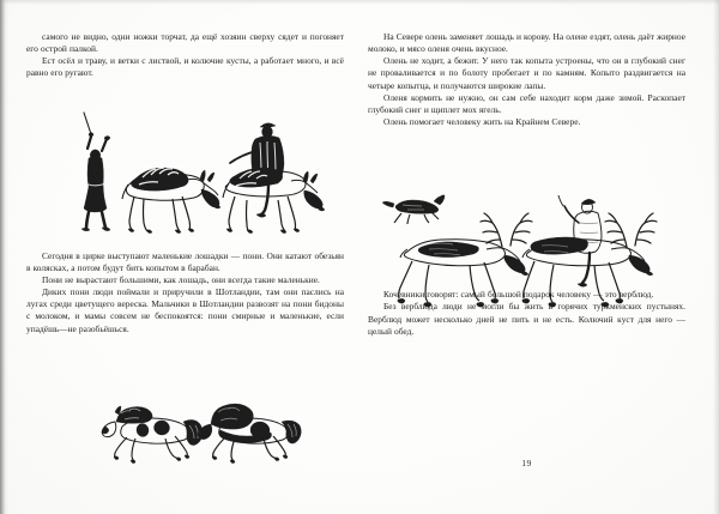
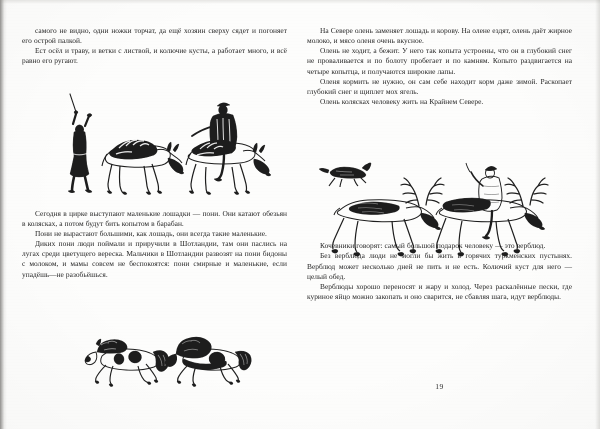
  самого не видно, одни ножки торчат, да ещё хозяин сверху сядет и погоняет его острой палкой.
  Ест осёл и траву, и ветки с листвой, и колючие кусты, а работает много, и всё равно его ругают.
  Сегодня в цирке выступают маленькие лошадки — пони. Они катают обезьян в колясках, а потом будут бить копытом в барабан.
  Пони не вырастают большими, как лошадь, они всегда такие маленькие.
  Диких пони люди поймали и приручили в Шотландии, там они паслись на лугах среди цветущего вереска. Мальчики в Шотландии развозят на пони бидоны с молоком, и мамы совсем не беспокоятся: пони смирные и маленькие, если упадёшь—не разобьёшься.
  На Севере олень заменяет лошадь и корову. На олене ездят, олень даёт жирное молоко, и мясо оленя очень вкусное.
  Олень не ходит, а бежит. У него так копыта устроены, что он в глубокий снег не проваливается и по болоту пробегает и по камням. Копыто раздвигается на четыре копытца, и получаются широкие лапы.
  Оленя кормить не нужно, он сам себе находит корм даже зимой. Раскопает глубокий снег и щиплет мох ягель.
- Олень помогает человеку жить на Крайнем Севере.
+ Олень колясках человеку жить на Крайнем Севере.
  Кочевники говорят: самый большой подарок человеку — это верблюд.
  Без верблюда люди не могли бы жить горячих тукменских пустынях. Верблюд может несколько дней не пить и не есть. Колючий куст для него — целый обед.
+ Верблюды хорошо переносят и жару и холод. Через раскалённые пески, где куриное яйцо можно закопать и оно сварится, не сбавляя шага, идут верблюды.
  19
